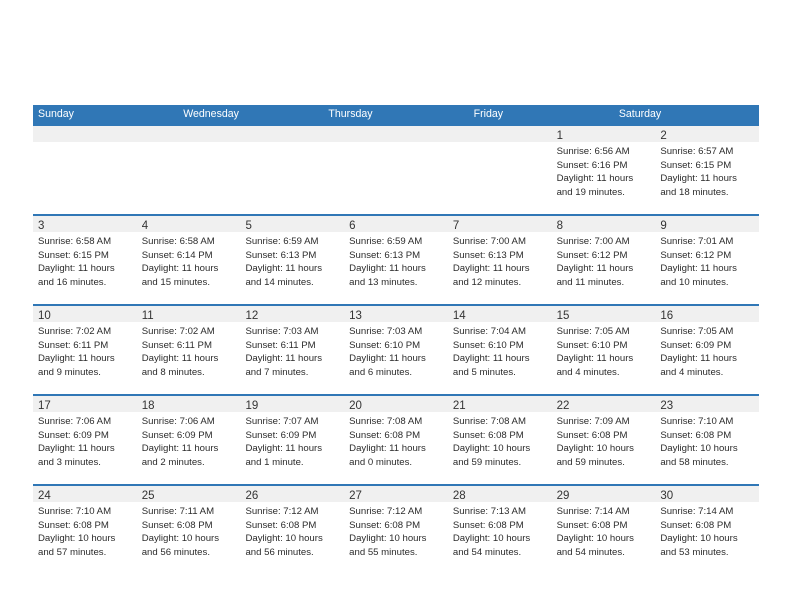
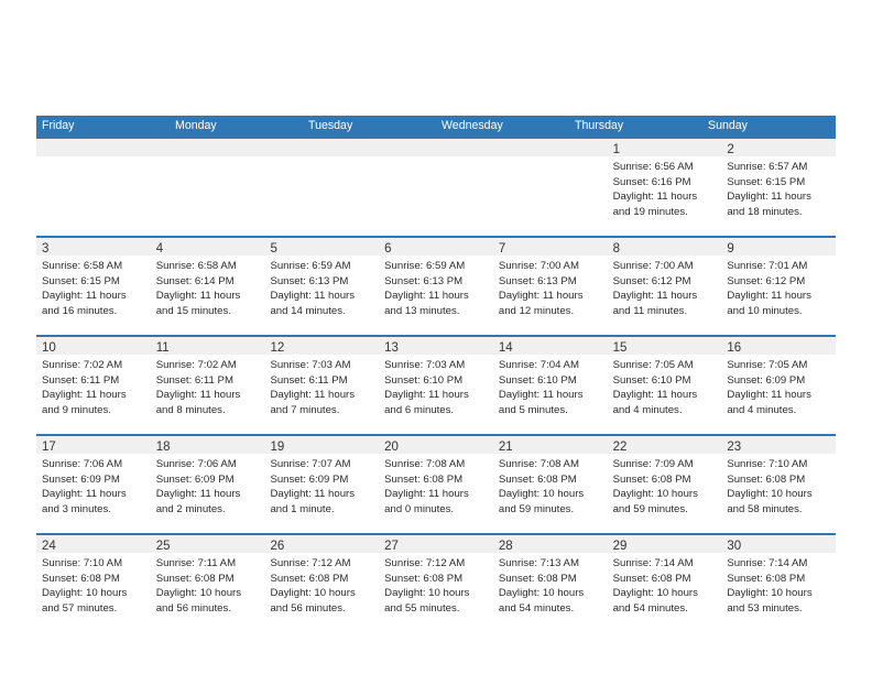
- Sunday
+ Friday
+ Monday
+ Tuesday
  Wednesday
  Thursday
- Friday
+ Sunday
- Saturday
  1
  Sunrise: 6:56 AM
  Sunset: 6:16 PM
  Daylight: 11 hours
  and 19 minutes.
  2
  Sunrise: 6:57 AM
  Sunset: 6:15 PM
  Daylight: 11 hours
  and 18 minutes.
  3
  Sunrise: 6:58 AM
  Sunset: 6:15 PM
  Daylight: 11 hours
  and 16 minutes.
  4
  Sunrise: 6:58 AM
  Sunset: 6:14 PM
  Daylight: 11 hours
  and 15 minutes.
  5
  Sunrise: 6:59 AM
  Sunset: 6:13 PM
  Daylight: 11 hours
  and 14 minutes.
  6
  Sunrise: 6:59 AM
  Sunset: 6:13 PM
  Daylight: 11 hours
  and 13 minutes.
  7
  Sunrise: 7:00 AM
  Sunset: 6:13 PM
  Daylight: 11 hours
  and 12 minutes.
  8
  Sunrise: 7:00 AM
  Sunset: 6:12 PM
  Daylight: 11 hours
  and 11 minutes.
  9
  Sunrise: 7:01 AM
  Sunset: 6:12 PM
  Daylight: 11 hours
  and 10 minutes.
  10
  Sunrise: 7:02 AM
  Sunset: 6:11 PM
  Daylight: 11 hours
  and 9 minutes.
  11
  Sunrise: 7:02 AM
  Sunset: 6:11 PM
  Daylight: 11 hours
  and 8 minutes.
  12
  Sunrise: 7:03 AM
  Sunset: 6:11 PM
  Daylight: 11 hours
  and 7 minutes.
  13
  Sunrise: 7:03 AM
  Sunset: 6:10 PM
  Daylight: 11 hours
  and 6 minutes.
  14
  Sunrise: 7:04 AM
  Sunset: 6:10 PM
  Daylight: 11 hours
  and 5 minutes.
  15
  Sunrise: 7:05 AM
  Sunset: 6:10 PM
  Daylight: 11 hours
  and 4 minutes.
  16
  Sunrise: 7:05 AM
  Sunset: 6:09 PM
  Daylight: 11 hours
  and 4 minutes.
  17
  Sunrise: 7:06 AM
  Sunset: 6:09 PM
  Daylight: 11 hours
  and 3 minutes.
  18
  Sunrise: 7:06 AM
  Sunset: 6:09 PM
  Daylight: 11 hours
  and 2 minutes.
  19
  Sunrise: 7:07 AM
  Sunset: 6:09 PM
  Daylight: 11 hours
  and 1 minute.
  20
  Sunrise: 7:08 AM
  Sunset: 6:08 PM
  Daylight: 11 hours
  and 0 minutes.
  21
  Sunrise: 7:08 AM
  Sunset: 6:08 PM
  Daylight: 10 hours
  and 59 minutes.
  22
  Sunrise: 7:09 AM
  Sunset: 6:08 PM
  Daylight: 10 hours
  and 59 minutes.
  23
  Sunrise: 7:10 AM
  Sunset: 6:08 PM
  Daylight: 10 hours
  and 58 minutes.
  24
  Sunrise: 7:10 AM
  Sunset: 6:08 PM
  Daylight: 10 hours
  and 57 minutes.
  25
  Sunrise: 7:11 AM
  Sunset: 6:08 PM
  Daylight: 10 hours
  and 56 minutes.
  26
  Sunrise: 7:12 AM
  Sunset: 6:08 PM
  Daylight: 10 hours
  and 56 minutes.
  27
  Sunrise: 7:12 AM
  Sunset: 6:08 PM
  Daylight: 10 hours
  and 55 minutes.
  28
  Sunrise: 7:13 AM
  Sunset: 6:08 PM
  Daylight: 10 hours
  and 54 minutes.
  29
  Sunrise: 7:14 AM
  Sunset: 6:08 PM
  Daylight: 10 hours
  and 54 minutes.
  30
  Sunrise: 7:14 AM
  Sunset: 6:08 PM
  Daylight: 10 hours
  and 53 minutes.
